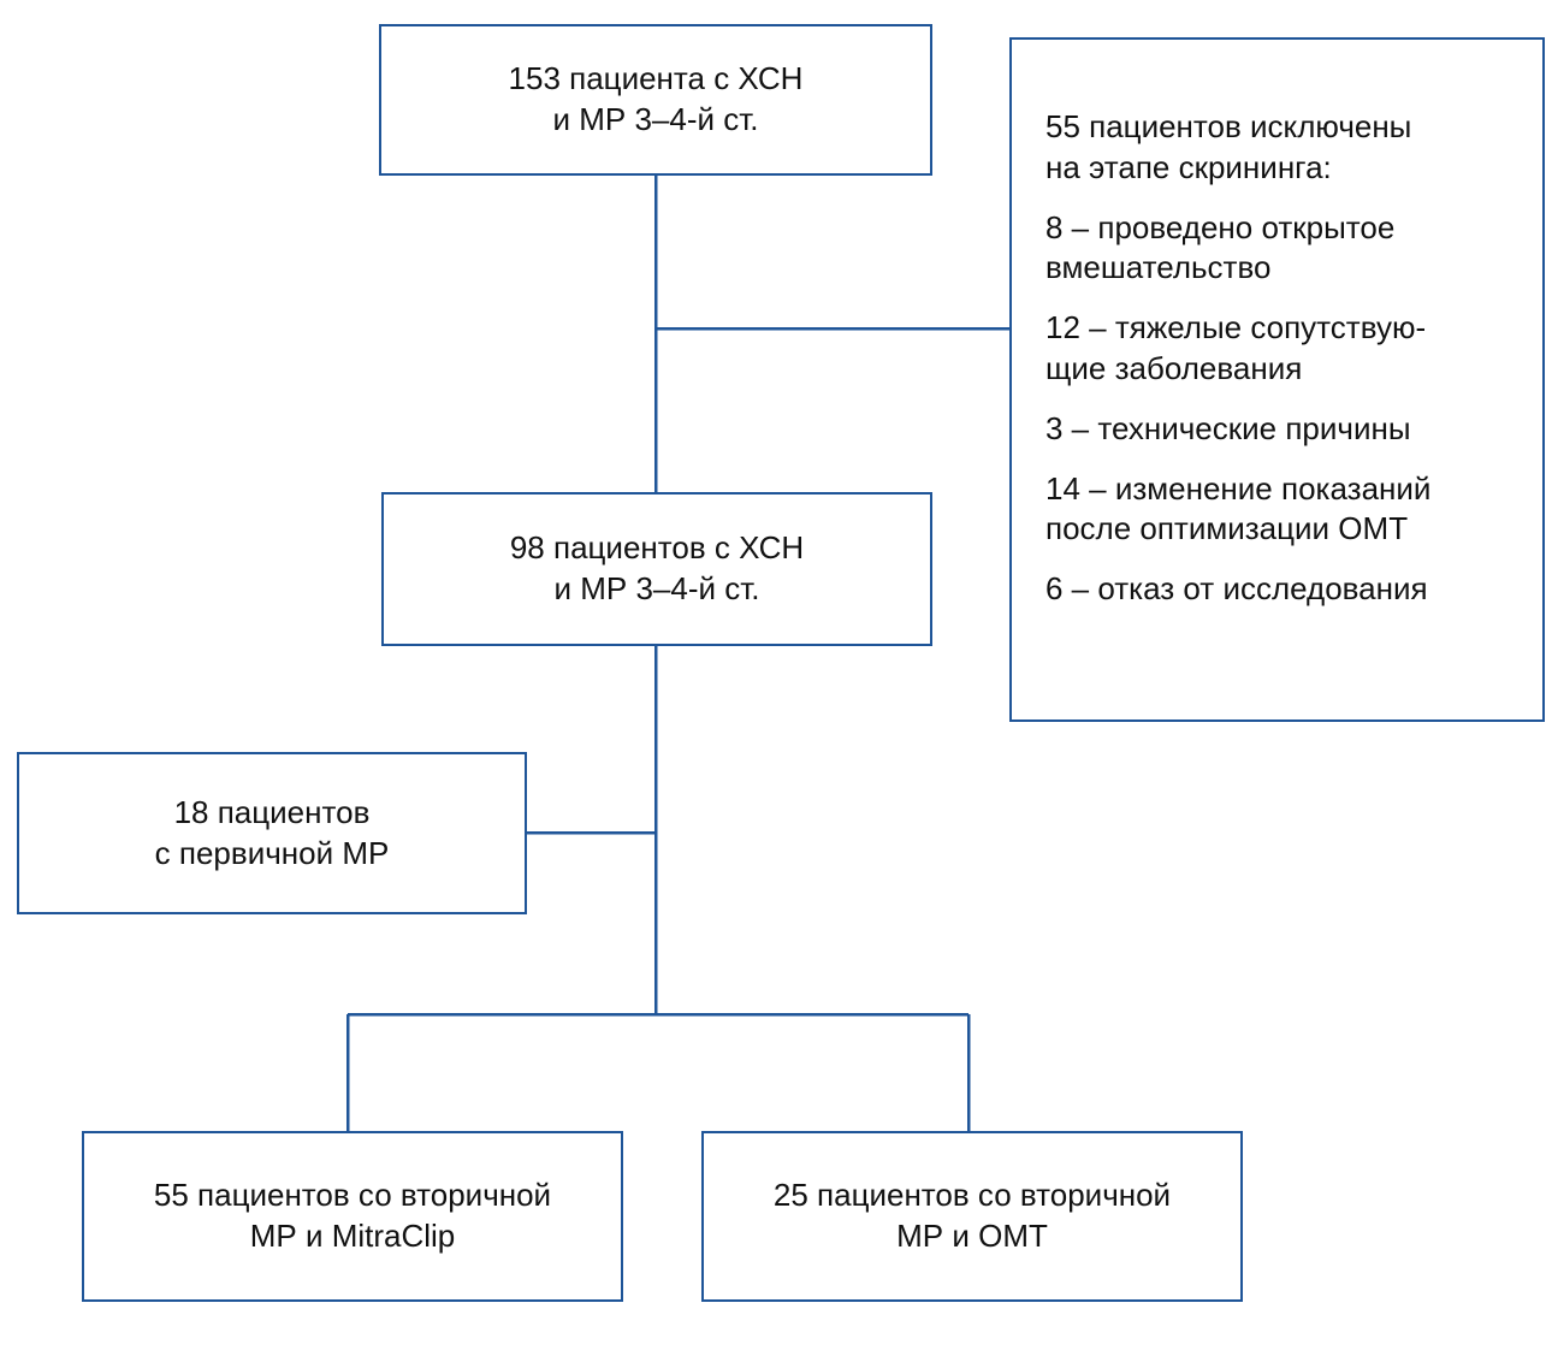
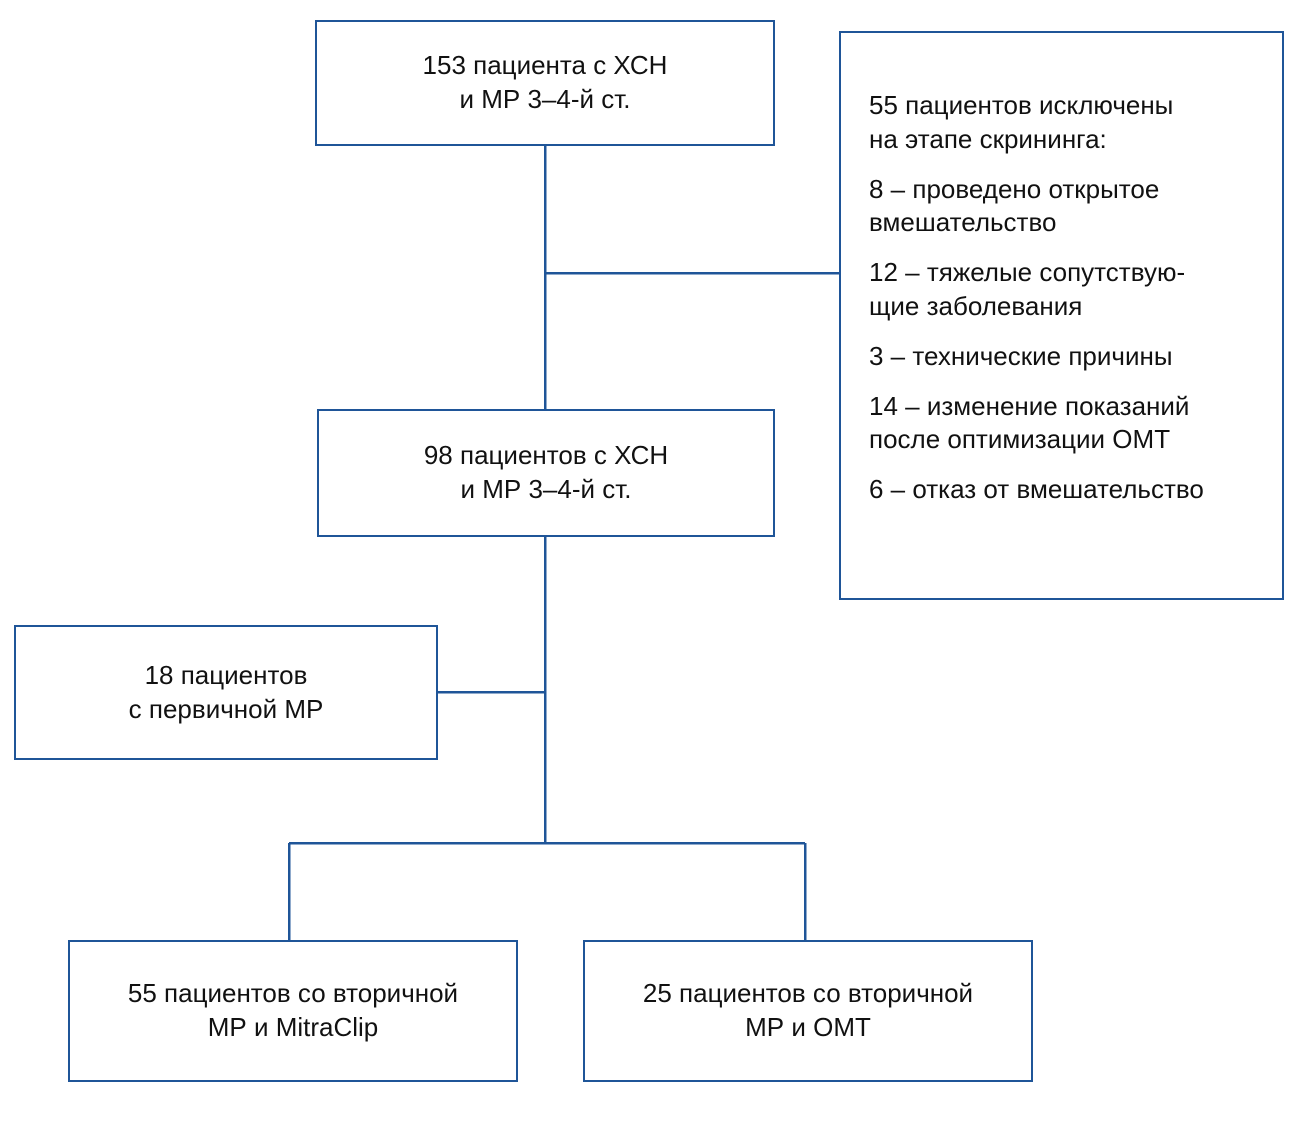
  153 пациента с ХСН
  и МР 3–4-й ст.
  55 пациентов исключены
  на этапе скрининга:
  8 – проведено открытое
  вмешательство
  12 – тяжелые сопутствую-
  щие заболевания
  3 – технические причины
  14 – изменение показаний
  после оптимизации ОМТ
- 6 – отказ от исследования
+ 6 – отказ от вмешательство
  98 пациентов с ХСН
  и МР 3–4-й ст.
  18 пациентов
  с первичной МР
  55 пациентов со вторичной
  МР и MitraClip
  25 пациентов со вторичной
  МР и ОМТ
